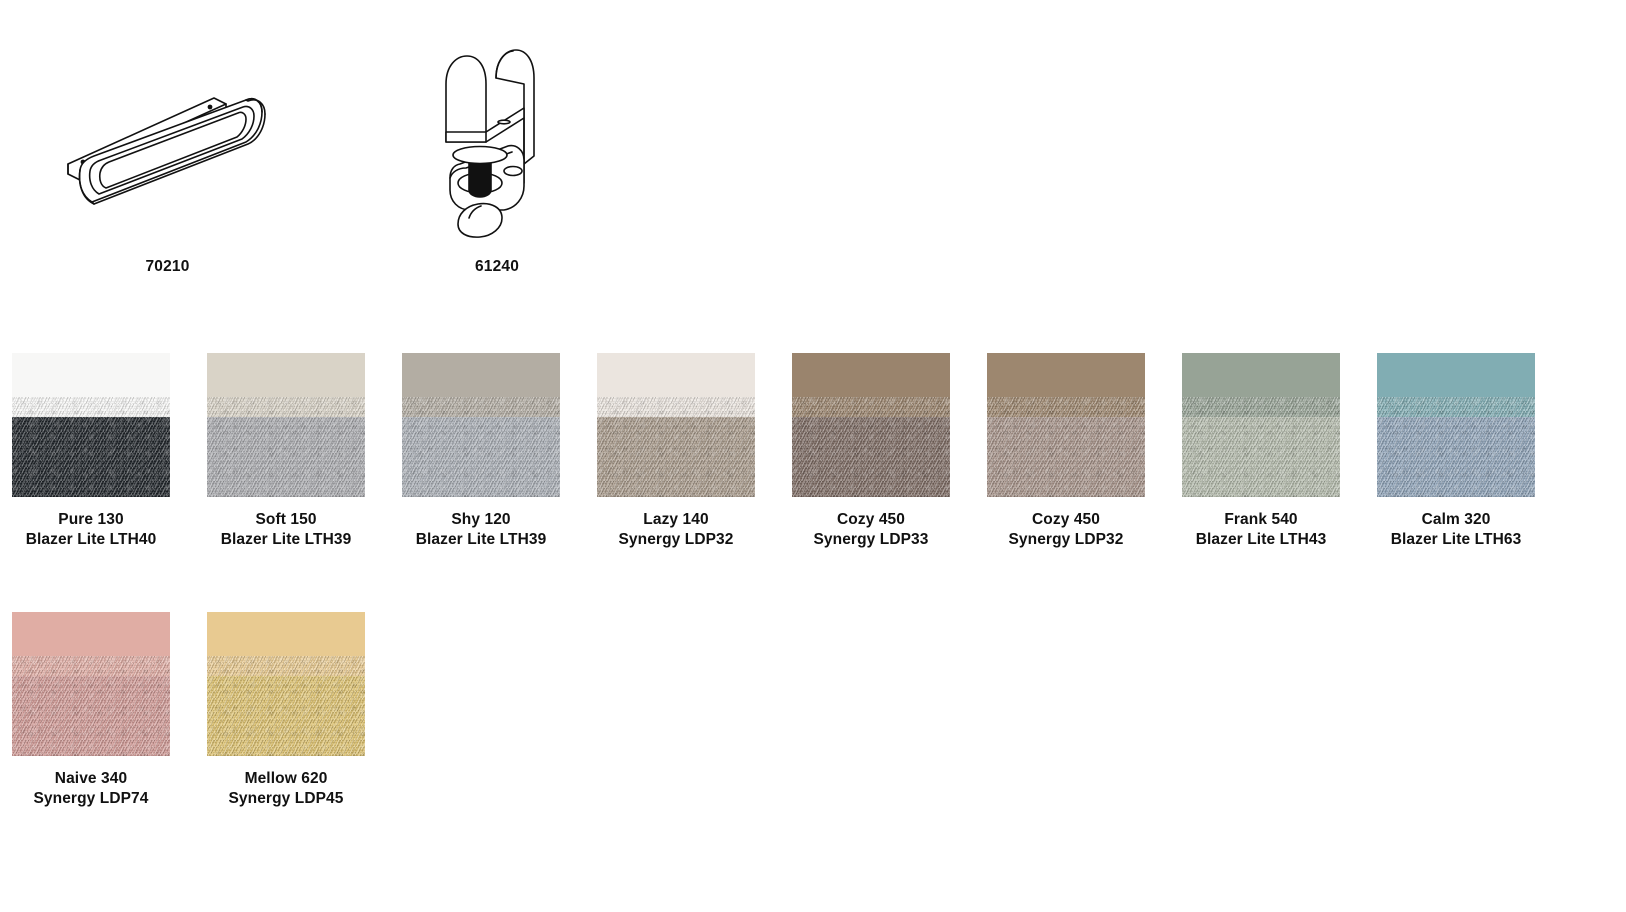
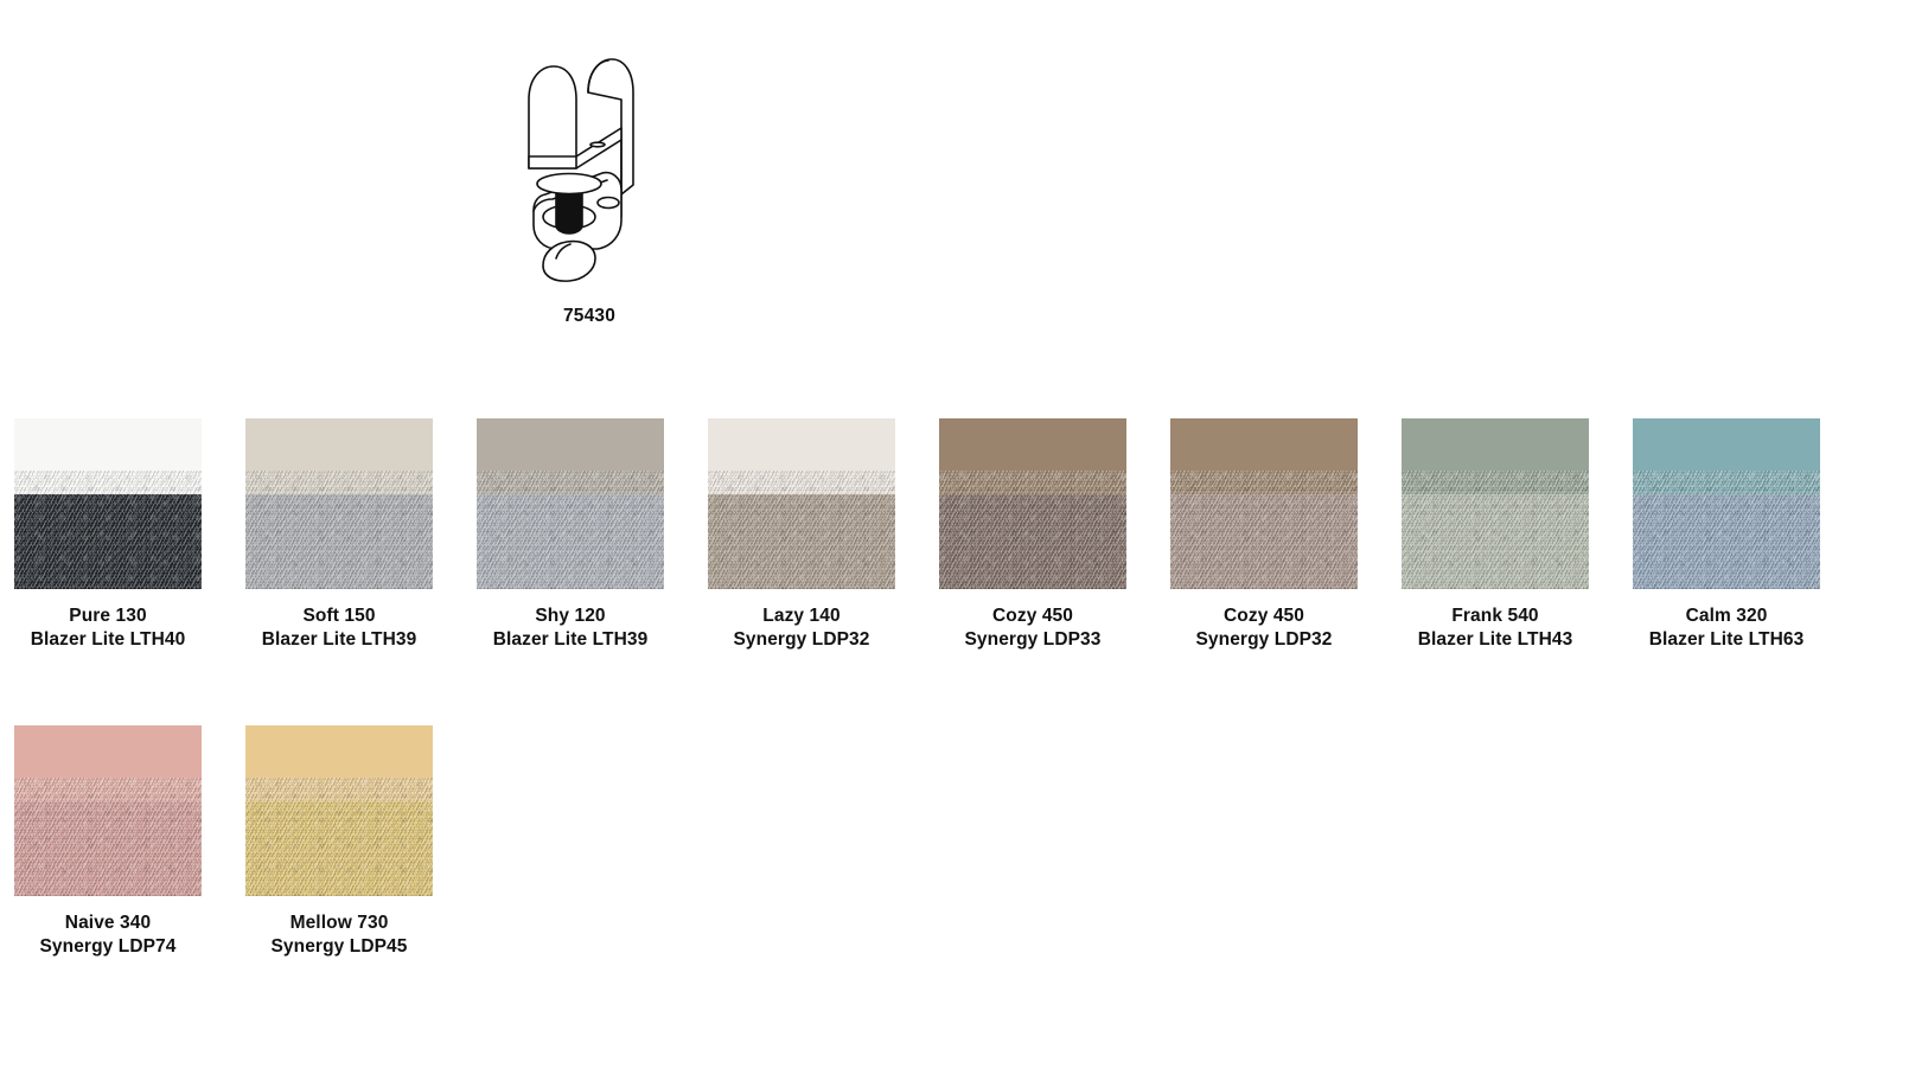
- 70210
- 61240
+ 75430
  Pure 130
  Blazer Lite LTH40
  Soft 150
  Blazer Lite LTH39
  Shy 120
  Blazer Lite LTH39
  Lazy 140
  Synergy LDP32
  Cozy 450
  Synergy LDP33
  Cozy 450
  Synergy LDP32
  Frank 540
  Blazer Lite LTH43
  Calm 320
  Blazer Lite LTH63
  Naive 340
  Synergy LDP74
- Mellow 620
+ Mellow 730
  Synergy LDP45
